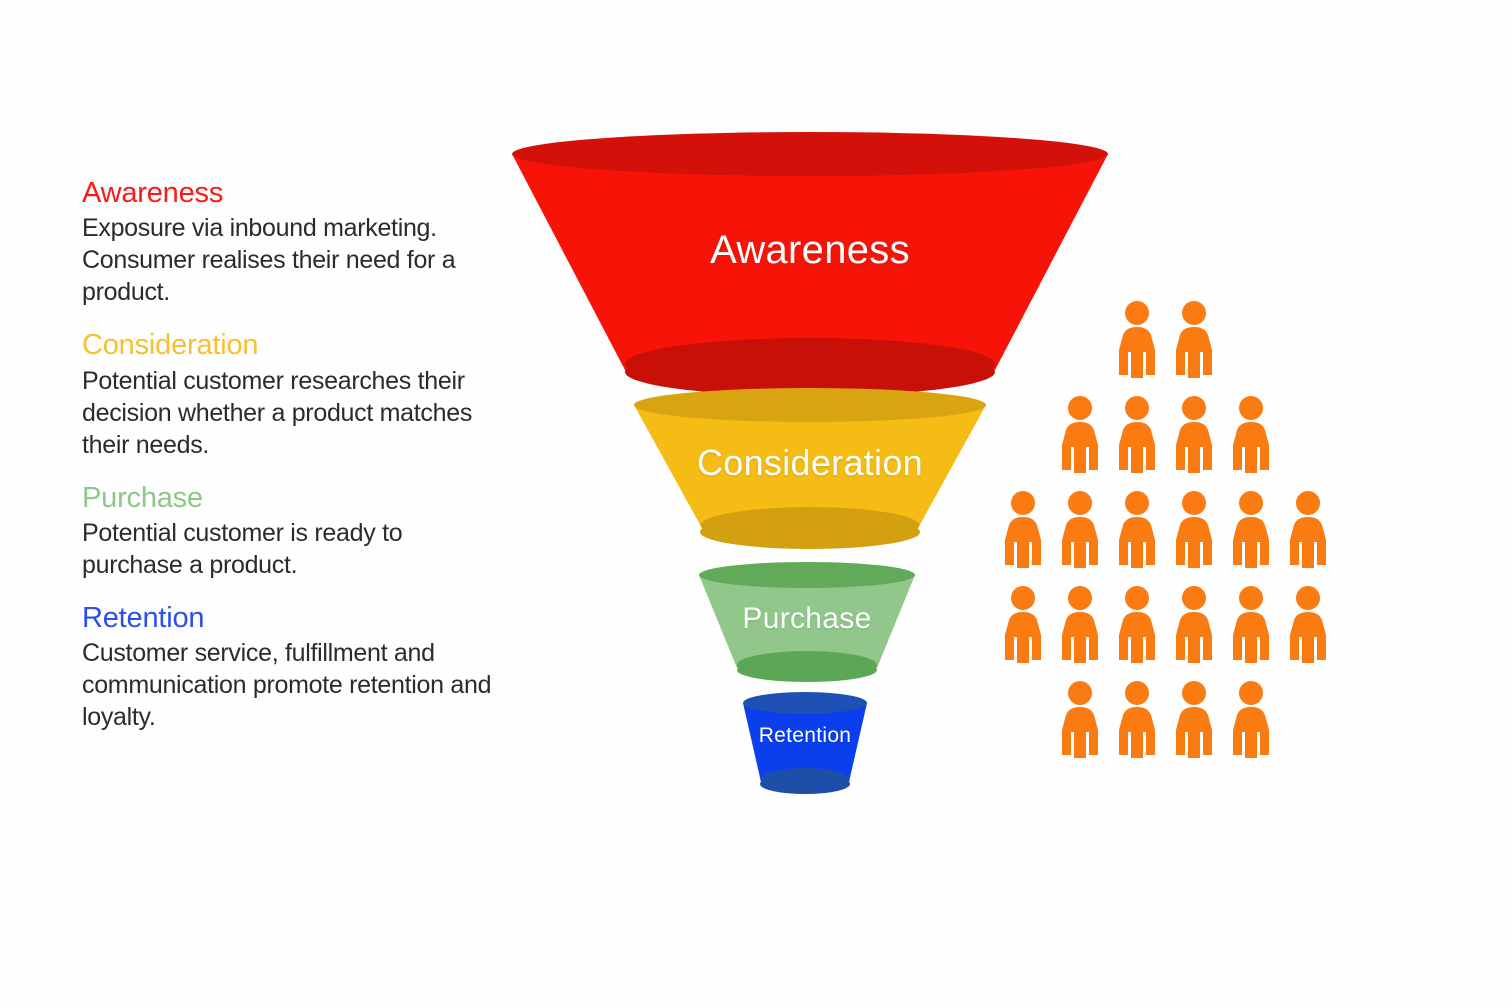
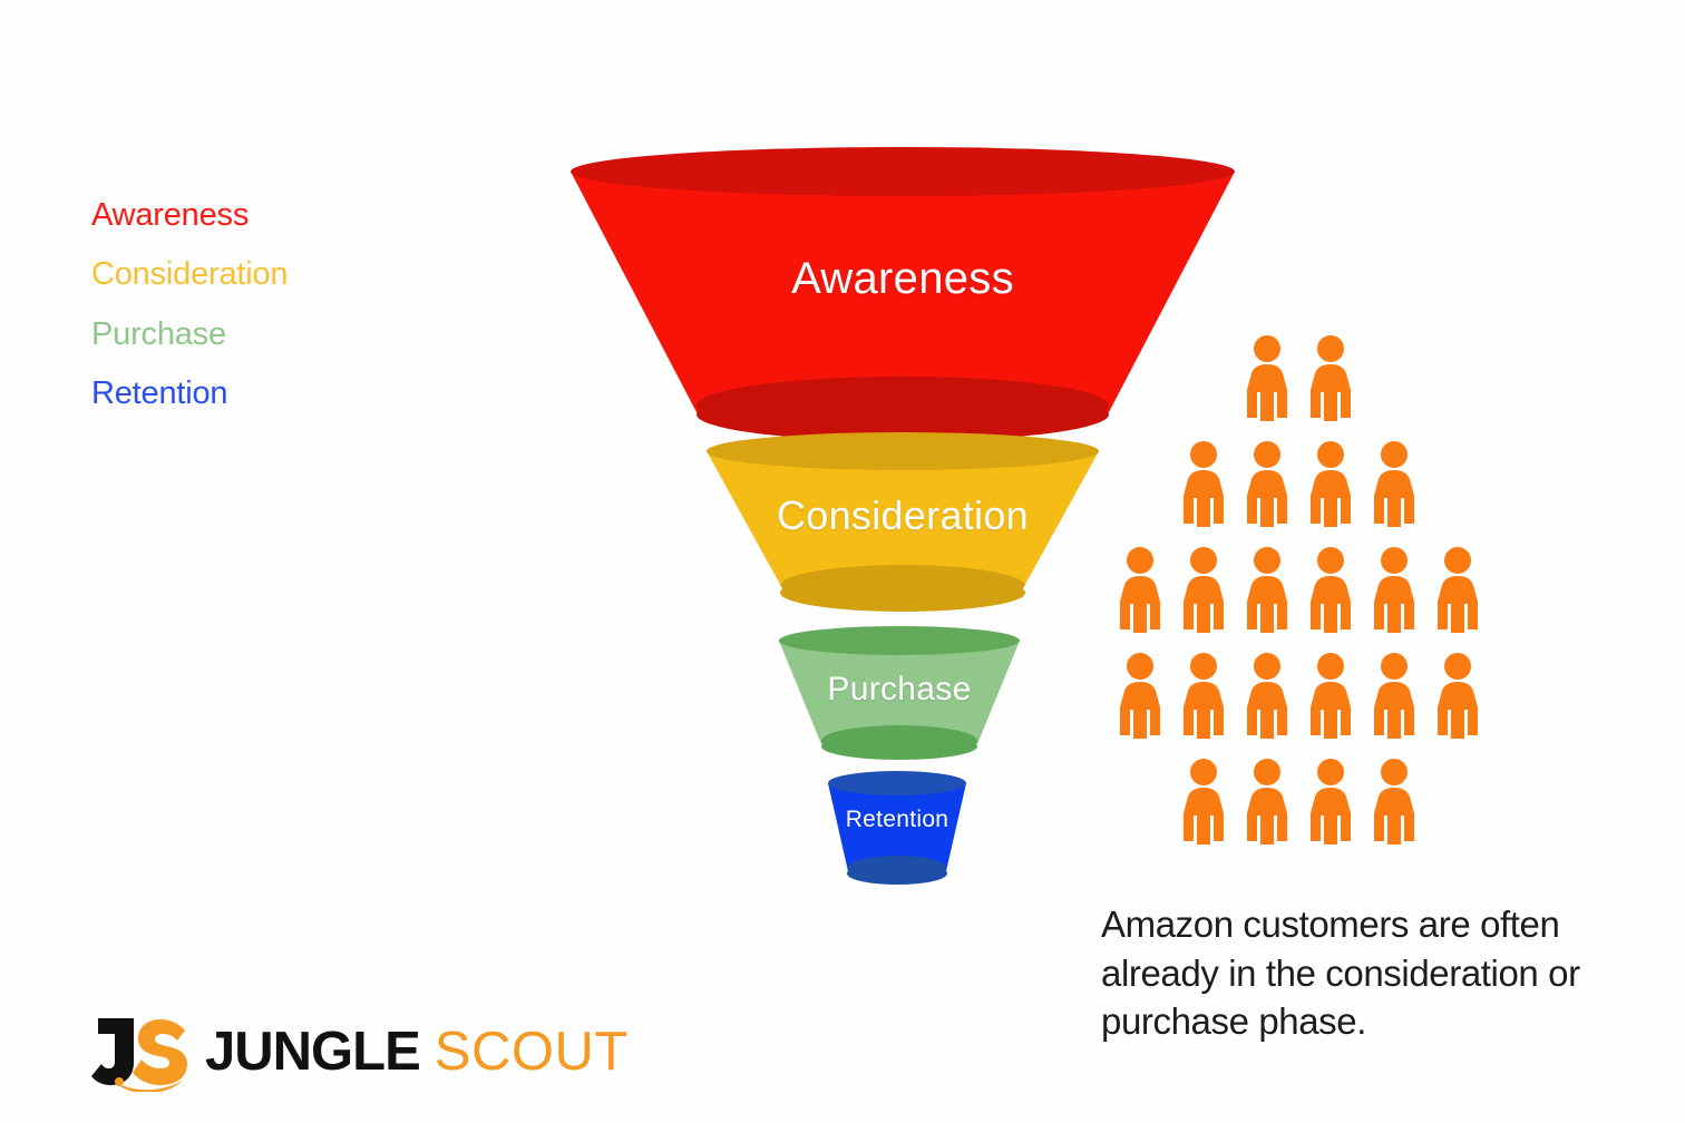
  Awareness
- Exposure via inbound marketing. Consumer realises their need for a product.
  Consideration
- Potential customer researches their decision whether a product matches their needs.
  Purchase
- Potential customer is ready to purchase a product.
  Retention
- Customer service, fulfillment and communication promote retention and loyalty.
  Awareness
  Consideration
  Purchase
  Retention
+ Amazon customers are often already in the consideration or purchase phase.
+ JUNGLE
+ SCOUT
